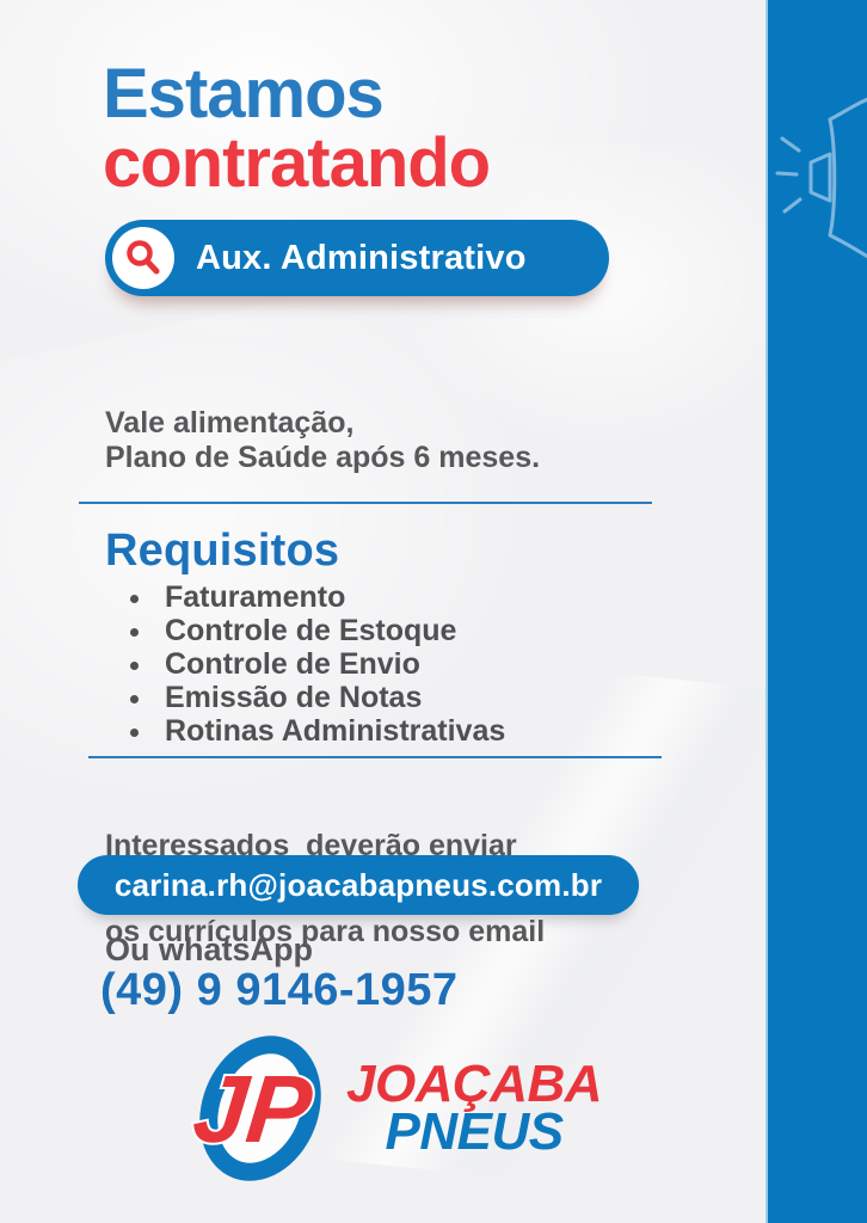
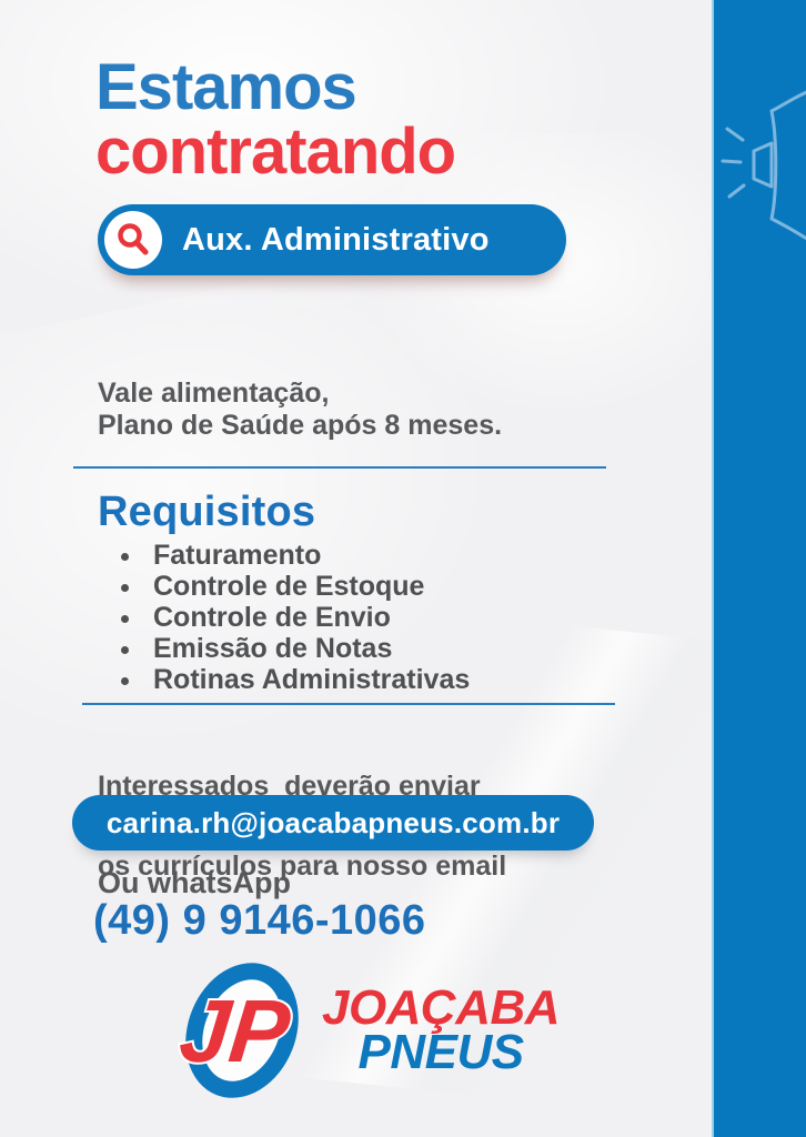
  Estamos
  contratando
  Aux. Administrativo
  Vale alimentação,
- Plano de Saúde após 6 meses.
+ Plano de Saúde após 8 meses.
  Requisitos
  Faturamento
  Controle de Estoque
  Controle de Envio
  Emissão de Notas
  Rotinas Administrativas
  Interessados deverão enviar
  os currículos para nosso email
  carina.rh@joacabapneus.com.br
  Ou whatsApp
- (49) 9 9146-1957
+ (49) 9 9146-1066
  JOAÇABA
  PNEUS
